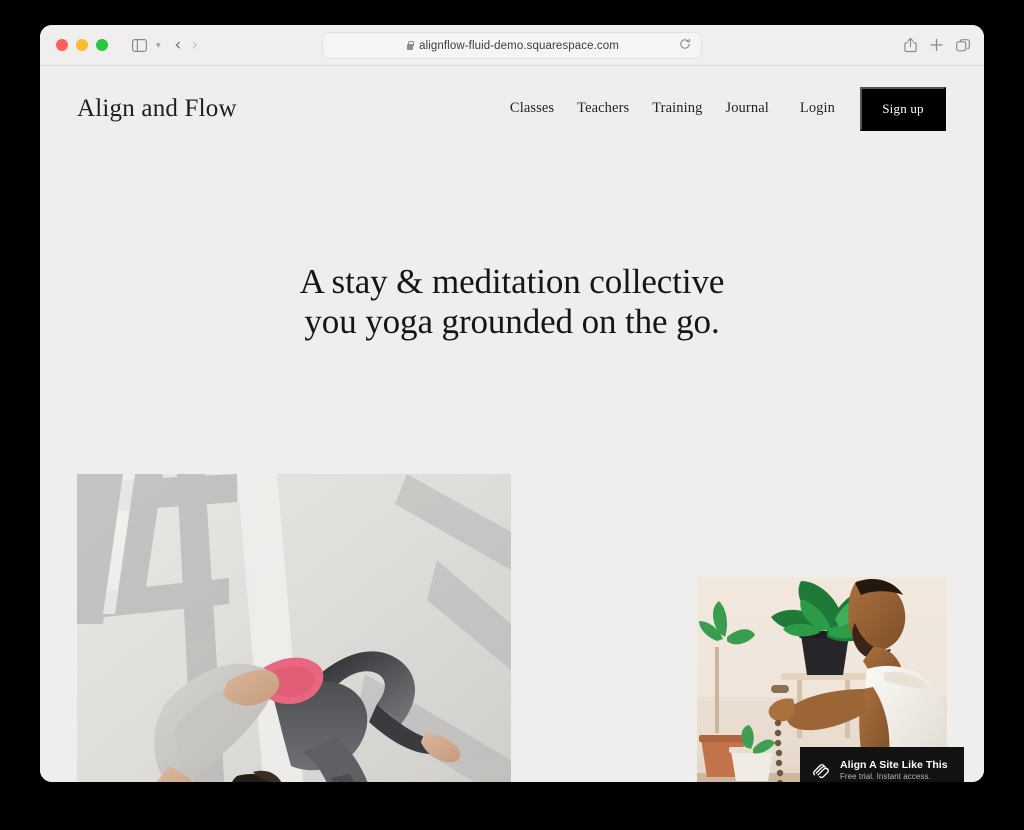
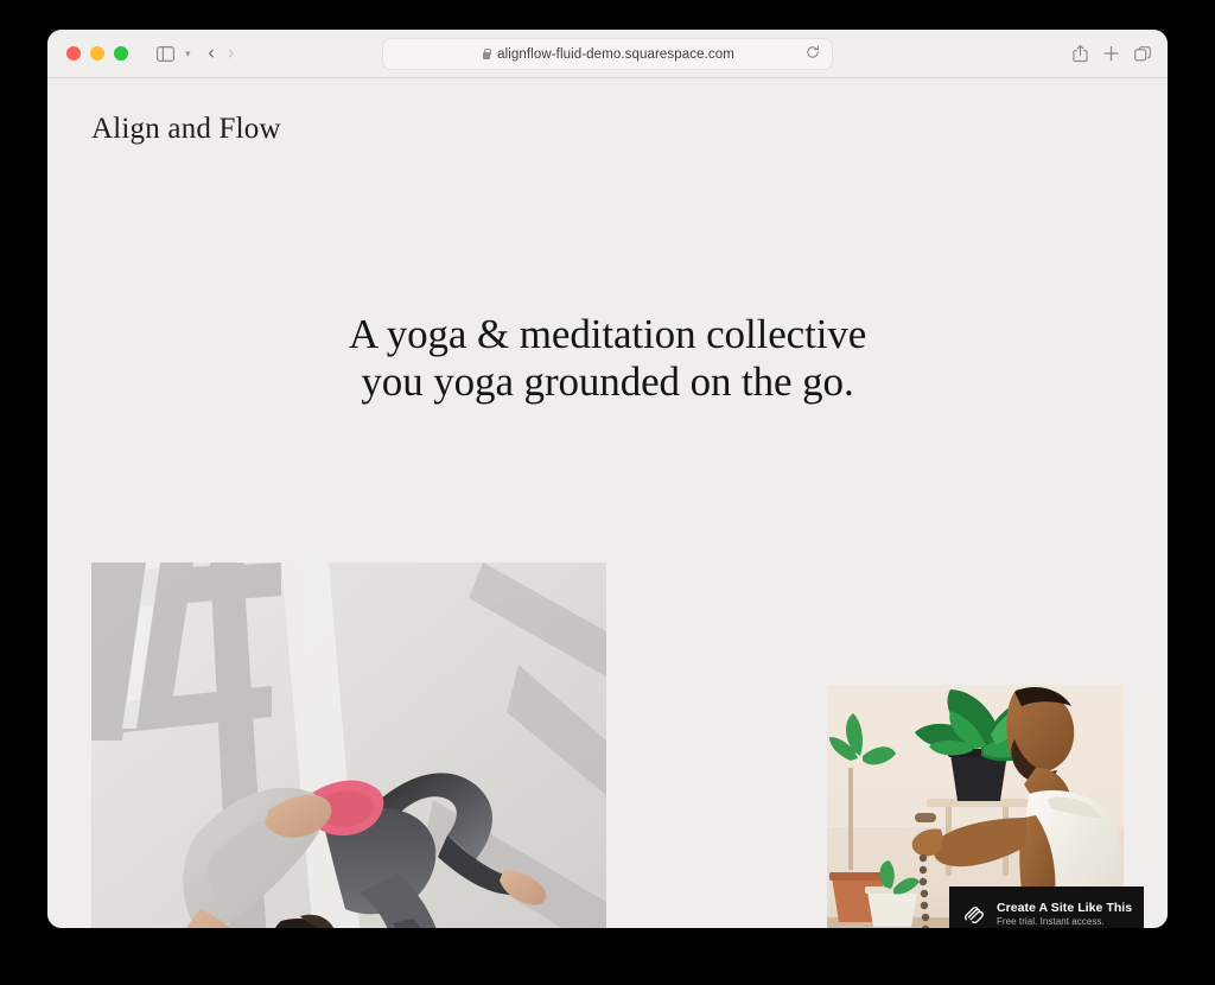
  ▾
  ‹
  ›
  alignflow-fluid-demo.squarespace.com
  Align and Flow
- Classes
- Teachers
- Training
- Journal
- Login
- Sign up
- A stay & meditation collective
+ A yoga & meditation collective
  you yoga grounded on the go.
- Align A Site Like This
+ Create A Site Like This
  Free trial. Instant access.
